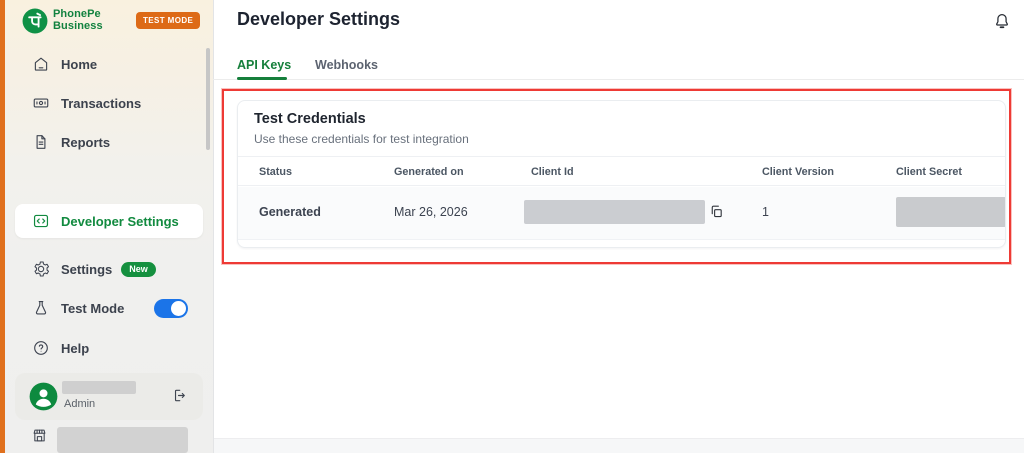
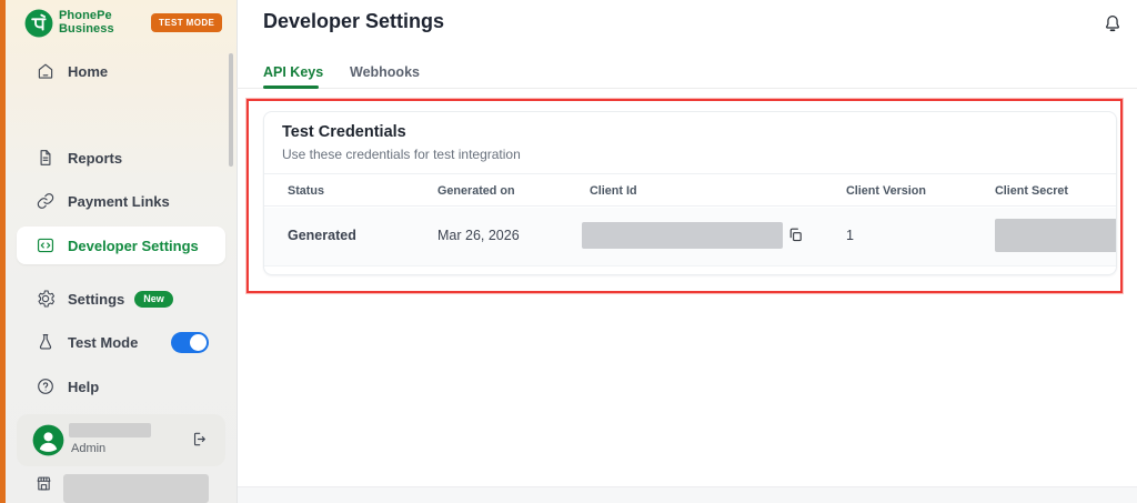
  PhonePe
  Business
  TEST MODE
  Home
- Transactions
  Reports
+ Payment Links
  Developer Settings
  Settings
  New
  Test Mode
  Help
  Admin
  Developer Settings
  API Keys
  Webhooks
  Test Credentials
  Use these credentials for test integration
  Status
  Generated on
  Client Id
  Client Version
  Client Secret
  Generated
  Mar 26, 2026
  1
